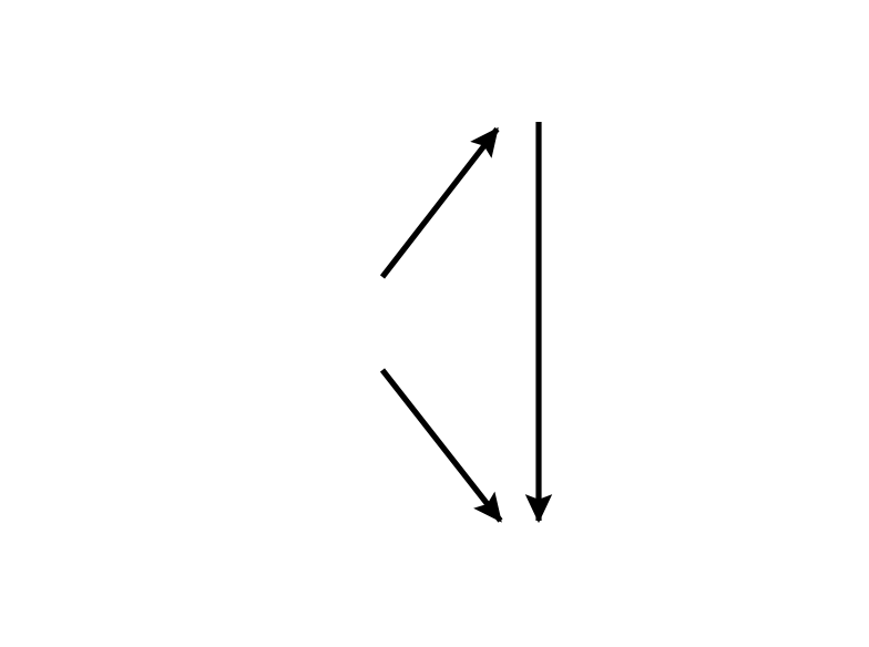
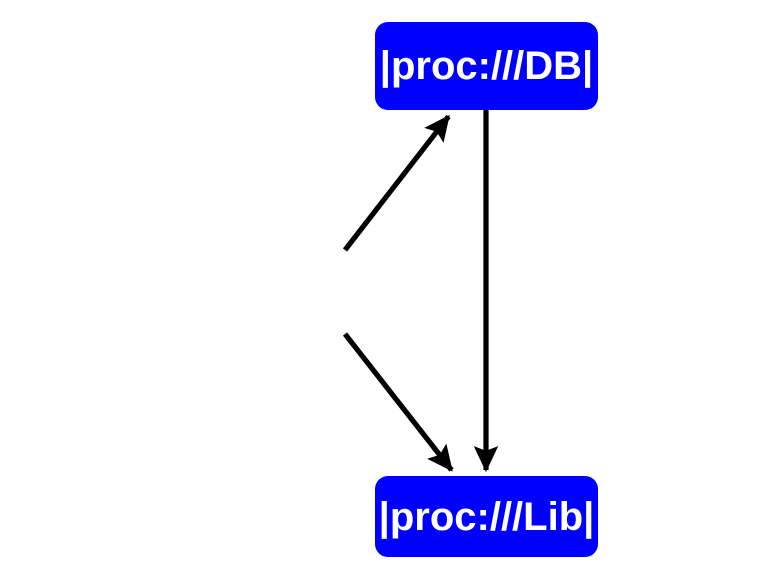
+ |proc:///DB|
+ |proc:///Lib|
